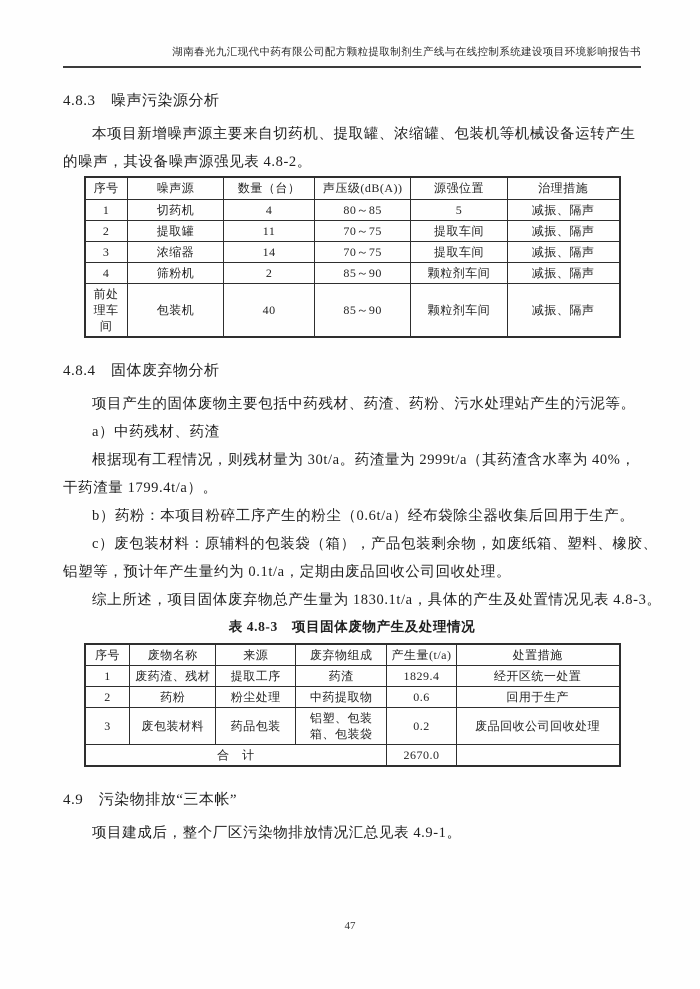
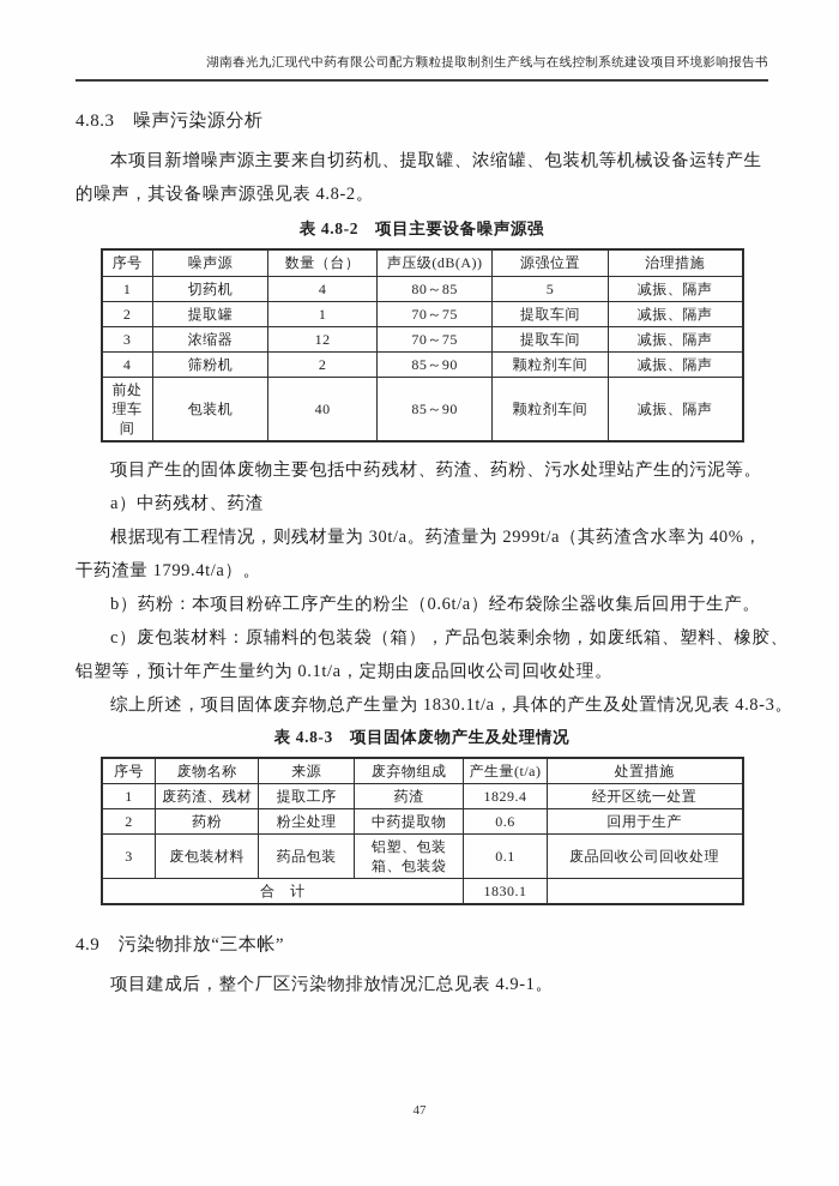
  湖南春光九汇现代中药有限公司配方颗粒提取制剂生产线与在线控制系统建设项目环境影响报告书
  4.8.3 噪声污染源分析
  本项目新增噪声源主要来自切药机、提取罐、浓缩罐、包装机等机械设备运转产生
  的噪声，其设备噪声源强见表 4.8-2。
+ 表 4.8-2 项目主要设备噪声源强
  序号	噪声源	数量（台）	声压级(dB(A))	源强位置	治理措施
  1	切药机	4	80～85	5	减振、隔声
- 2	提取罐	11	70～75	提取车间	减振、隔声
+ 2	提取罐	1	70～75	提取车间	减振、隔声
- 3	浓缩器	14	70～75	提取车间	减振、隔声
+ 3	浓缩器	12	70～75	提取车间	减振、隔声
  4	筛粉机	2	85～90	颗粒剂车间	减振、隔声
  前处理车间	包装机	40	85～90	颗粒剂车间	减振、隔声
- 4.8.4 固体废弃物分析
  项目产生的固体废物主要包括中药残材、药渣、药粉、污水处理站产生的污泥等。
  a）中药残材、药渣
  根据现有工程情况，则残材量为 30t/a。药渣量为 2999t/a（其药渣含水率为 40%，
  干药渣量 1799.4t/a）。
  b）药粉：本项目粉碎工序产生的粉尘（0.6t/a）经布袋除尘器收集后回用于生产。
  c）废包装材料：原辅料的包装袋（箱），产品包装剩余物，如废纸箱、塑料、橡胶、
  铝塑等，预计年产生量约为 0.1t/a，定期由废品回收公司回收处理。
  综上所述，项目固体废弃物总产生量为 1830.1t/a，具体的产生及处置情况见表 4.8-3。
  表 4.8-3 项目固体废物产生及处理情况
  序号	废物名称	来源	废弃物组成	产生量(t/a)	处置措施
  1	废药渣、残材	提取工序	药渣	1829.4	经开区统一处置
  2	药粉	粉尘处理	中药提取物	0.6	回用于生产
- 3	废包装材料	药品包装	铝塑、包装箱、包装袋	0.2	废品回收公司回收处理
+ 3	废包装材料	药品包装	铝塑、包装箱、包装袋	0.1	废品回收公司回收处理
- 合 计	2670.0
+ 合 计	1830.1
  4.9 污染物排放“三本帐”
  项目建成后，整个厂区污染物排放情况汇总见表 4.9-1。
  47
